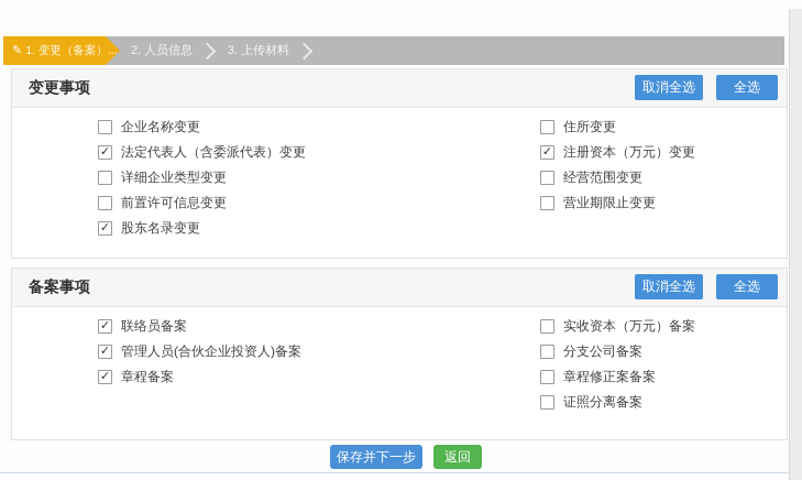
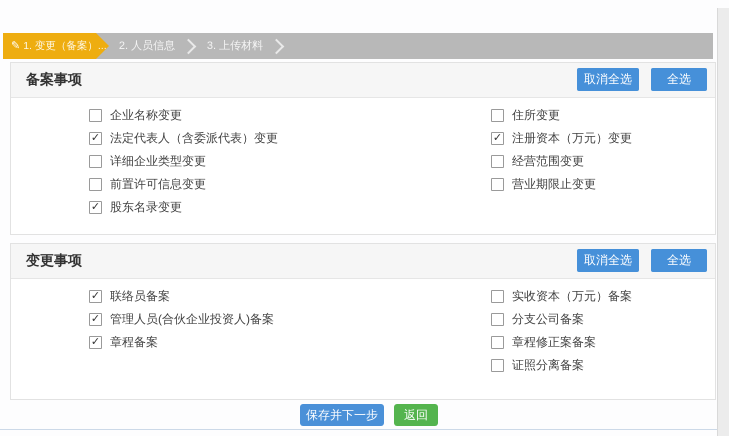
  ✎ 1. 变更（备案）...
  2. 人员信息
  3. 上传材料
- 变更事项
+ 备案事项
  取消全选
  全选
  企业名称变更
  ✓
  法定代表人（含委派代表）变更
  详细企业类型变更
  前置许可信息变更
  ✓
  股东名录变更
  住所变更
  ✓
  注册资本（万元）变更
  经营范围变更
  营业期限止变更
- 备案事项
+ 变更事项
  取消全选
  全选
  ✓
  联络员备案
  ✓
  管理人员(合伙企业投资人)备案
  ✓
  章程备案
  实收资本（万元）备案
  分支公司备案
  章程修正案备案
  证照分离备案
  保存并下一步
  返回
